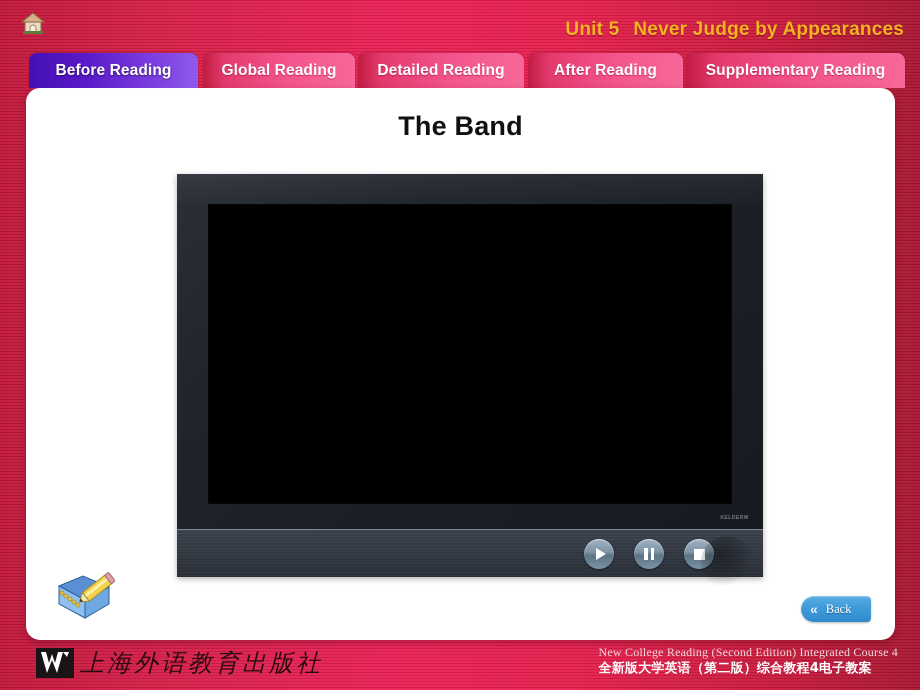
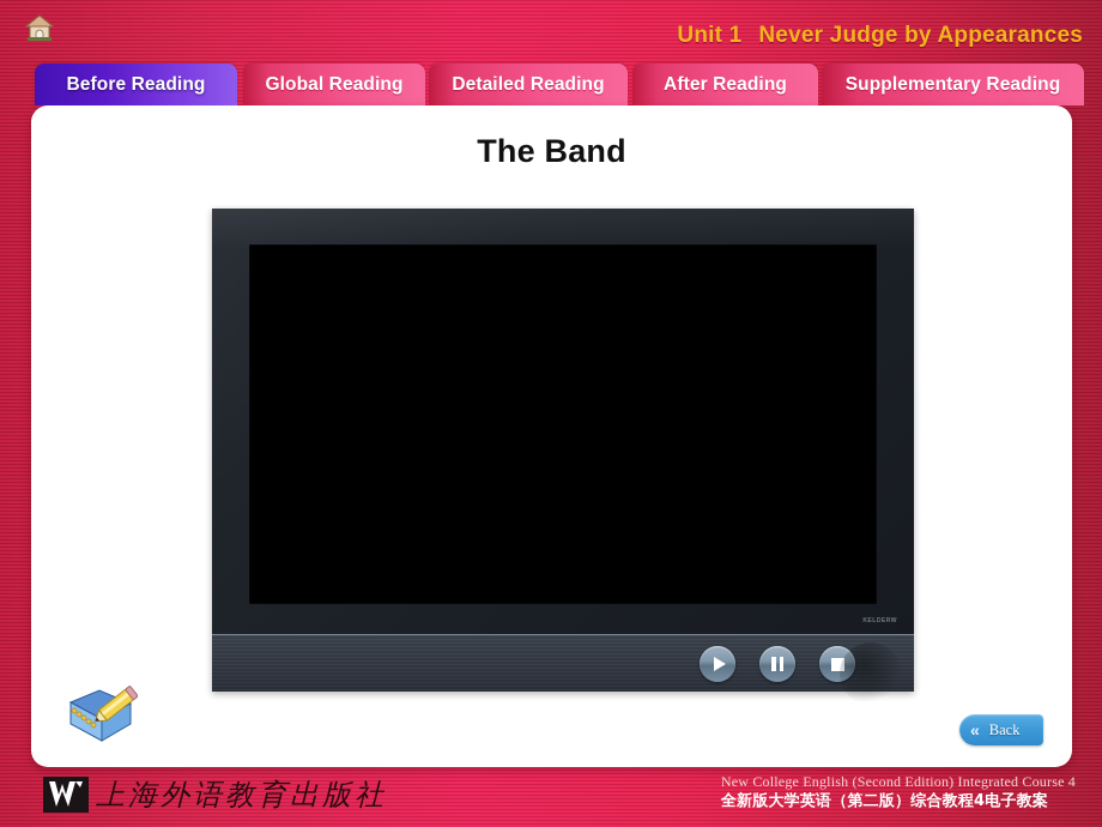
- Unit 5 Never Judge by Appearances
+ Unit 1 Never Judge by Appearances
  Before Reading
  Global Reading
  Detailed Reading
  After Reading
  Supplementary Reading
  The Band
  «
  Back
  上海外语教育出版社
- New College Reading (Second Edition) Integrated Course 4
+ New College English (Second Edition) Integrated Course 4
  全新版大学英语（第二版）综合教程4电子教案
